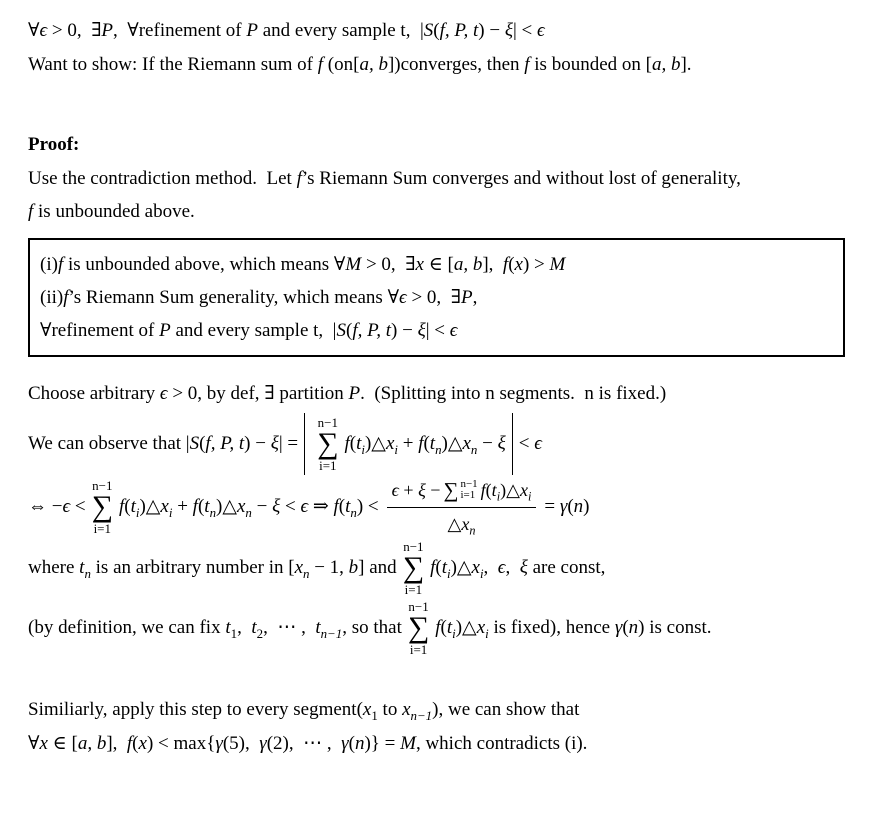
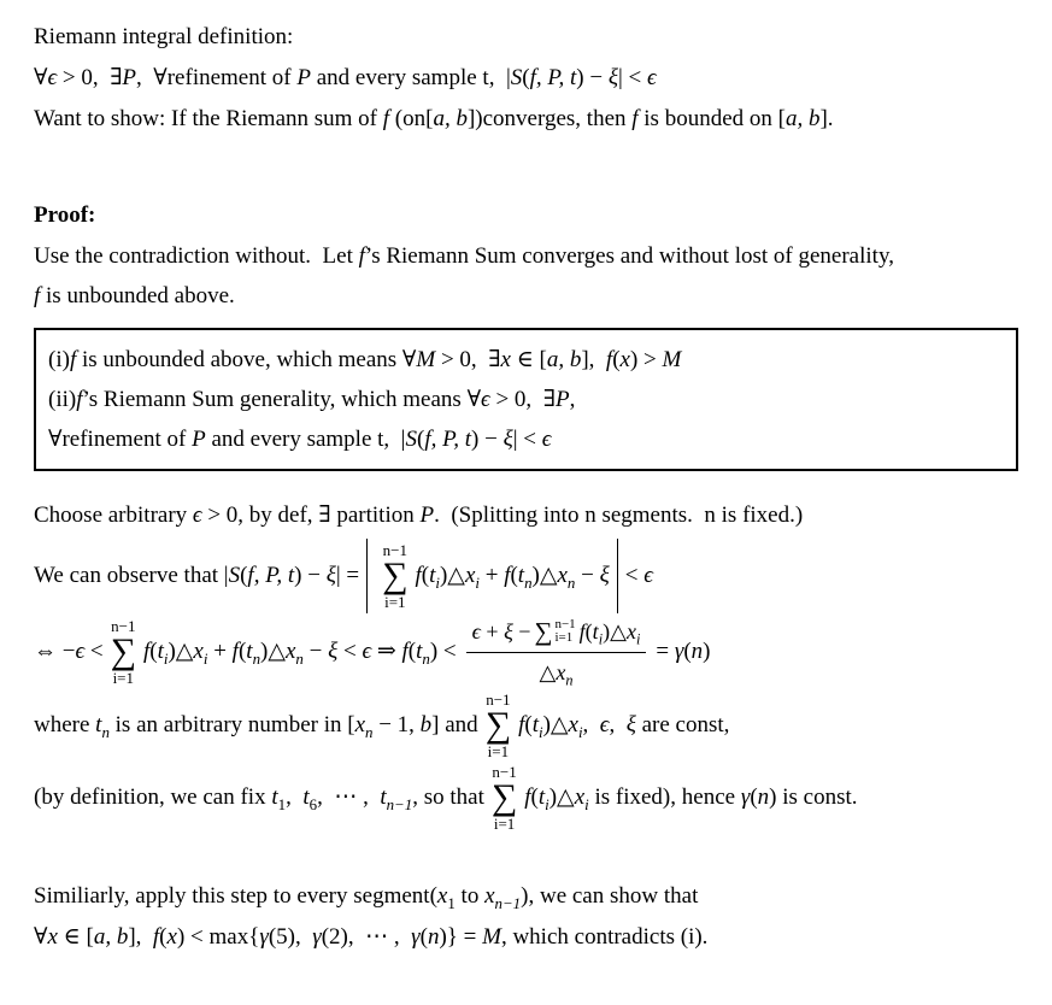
+ Riemann integral definition:
  ∀ϵ > 0, ∃P, ∀refinement of P and every sample t, |S(f, P, t) − ξ| < ϵ
  Want to show: If the Riemann sum of f (on[a, b])converges, then f is bounded on [a, b].
  Proof:
- Use the contradiction method. Let f’s Riemann Sum converges and without lost of generality,
+ Use the contradiction without. Let f’s Riemann Sum converges and without lost of generality,
  f is unbounded above.
  (i)f is unbounded above, which means ∀M > 0, ∃x ∈ [a, b], f(x) > M
  (ii)f’s Riemann Sum generality, which means ∀ϵ > 0, ∃P,
  ∀refinement of P and every sample t, |S(f, P, t) − ξ| < ϵ
  Choose arbitrary ϵ > 0, by def, ∃ partition P. (Splitting into n segments. n is fixed.)
  We can observe that |S(f, P, t) − ξ| =
  n−1
  ∑
  i=1
  f(ti)△xi + f(tn)△xn − ξ
  < ϵ
  ⇔ −ϵ <
  n−1
  ∑
  i=1
  f(ti)△xi + f(tn)△xn − ξ < ϵ ⇒ f(tn) <
  ϵ + ξ −
  ∑
  n−1
  i=1
  f(ti)△xi
  △xn
  = γ(n)
  where tn is an arbitrary number in [xn − 1, b] and
  n−1
  ∑
  i=1
  f(ti)△xi, ϵ, ξ are const,
- (by definition, we can fix t1, t2, ⋯ , tn−1, so that
+ (by definition, we can fix t1, t6, ⋯ , tn−1, so that
  n−1
  ∑
  i=1
  f(ti)△xi is fixed), hence γ(n) is const.
  Similiarly, apply this step to every segment(x1 to xn−1), we can show that
  ∀x ∈ [a, b], f(x) < max{γ(5), γ(2), ⋯ , γ(n)} = M, which contradicts (i).
